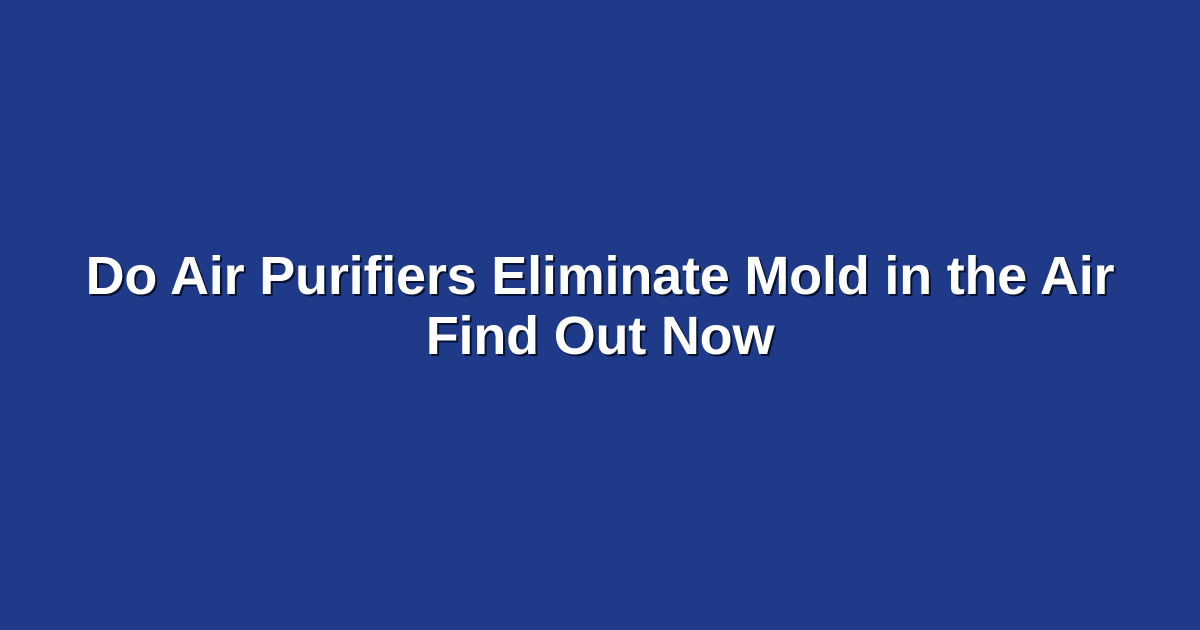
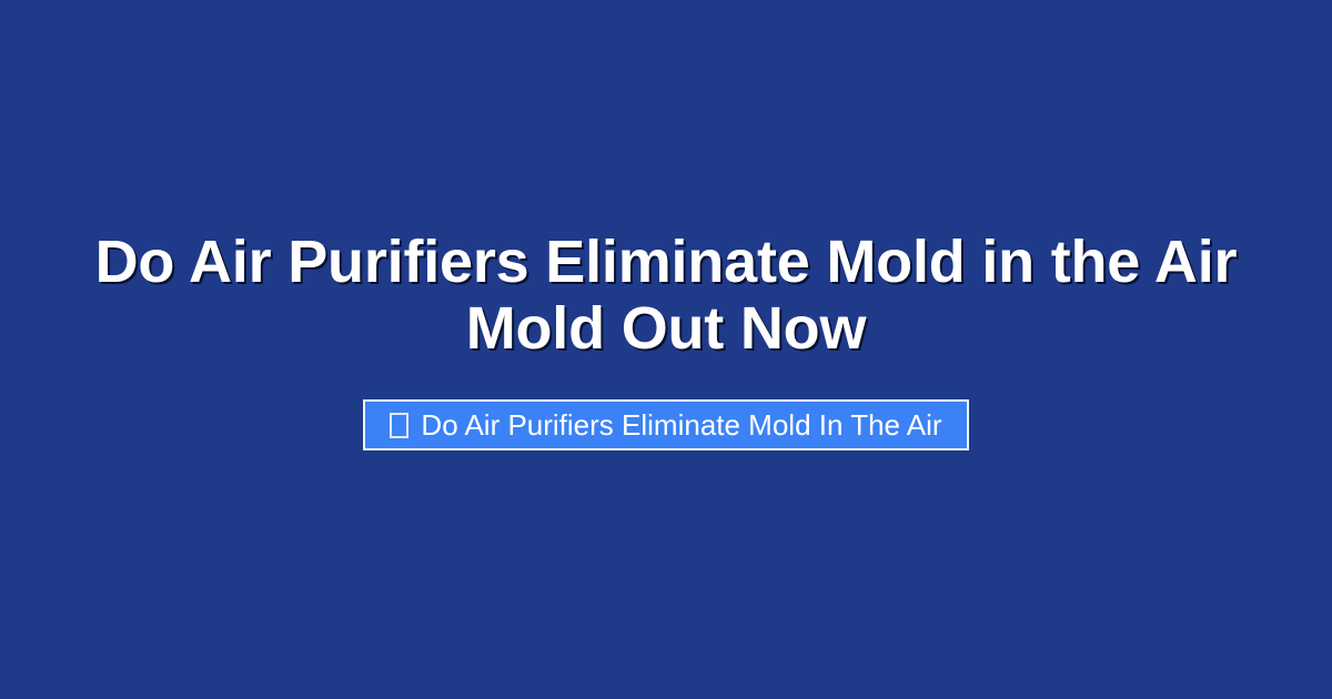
- Do Air Purifiers Eliminate Mold in the Air Find Out Now
+ Do Air Purifiers Eliminate Mold in the Air Mold Out Now
+ Do Air Purifiers Eliminate Mold In The Air
